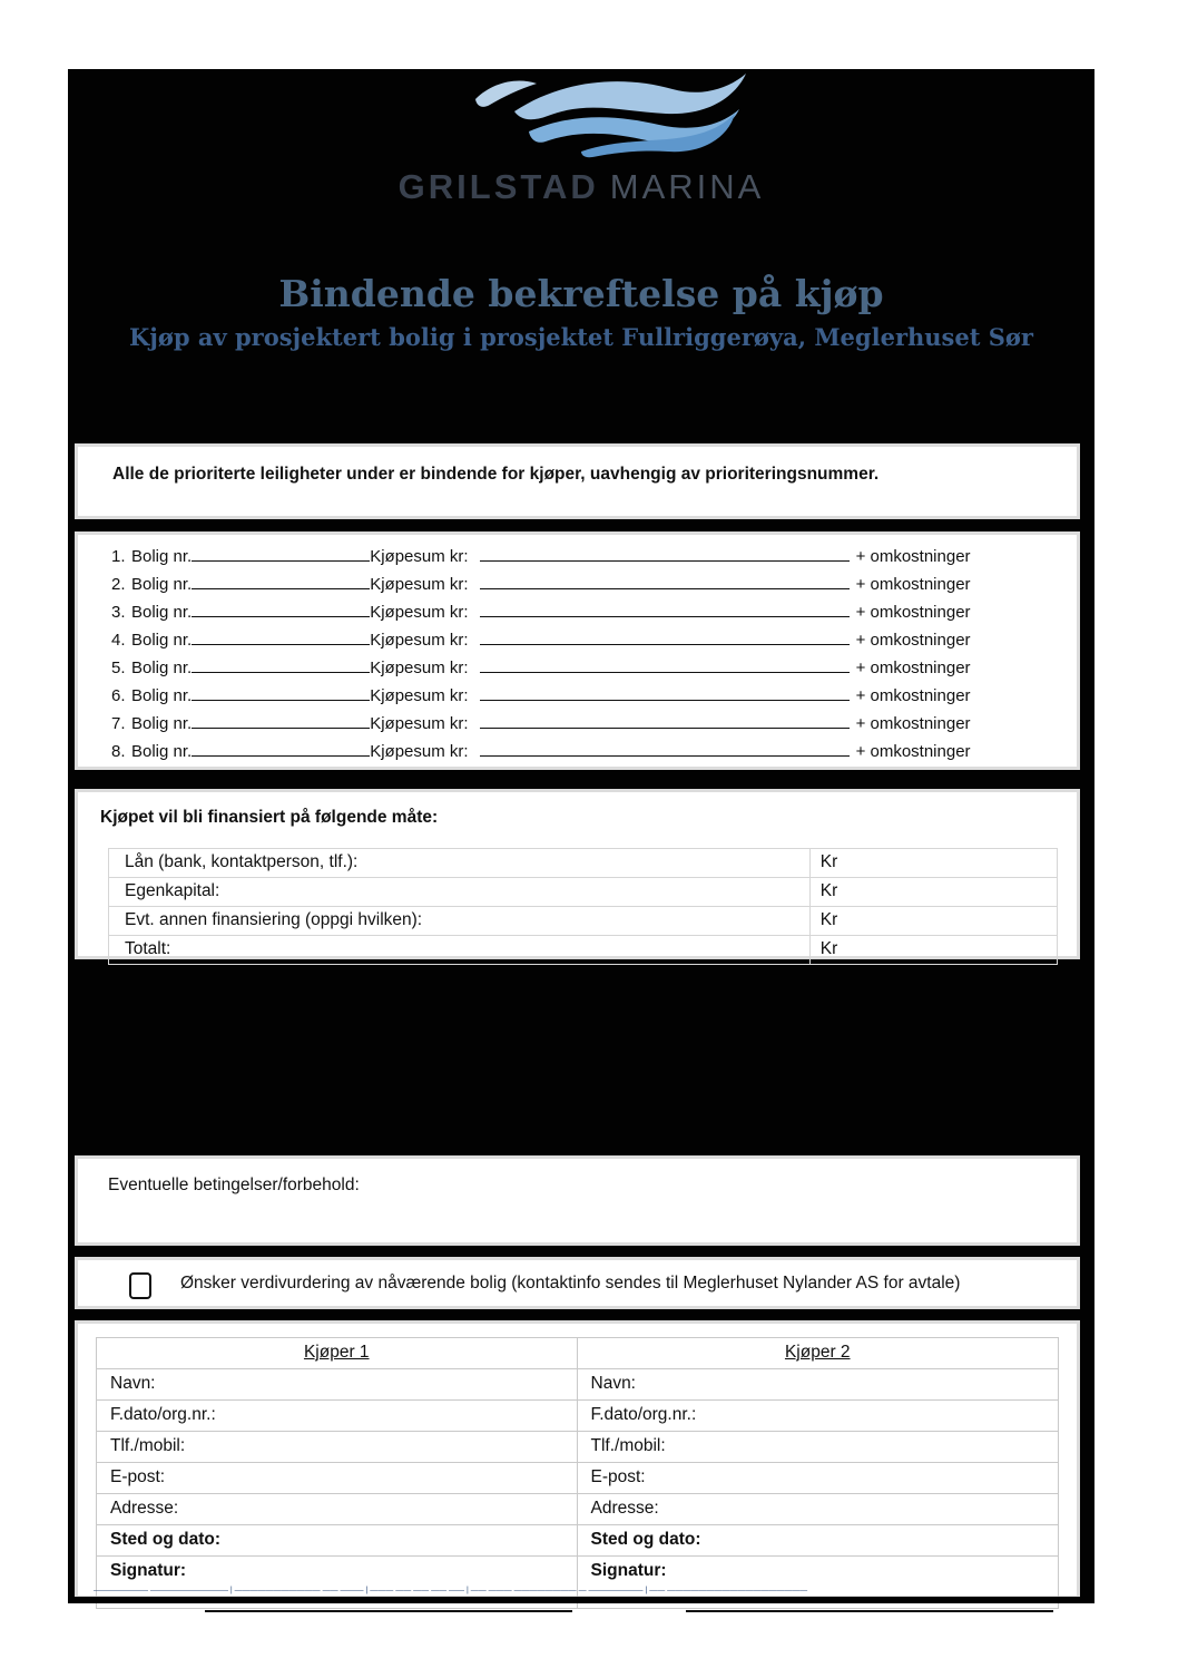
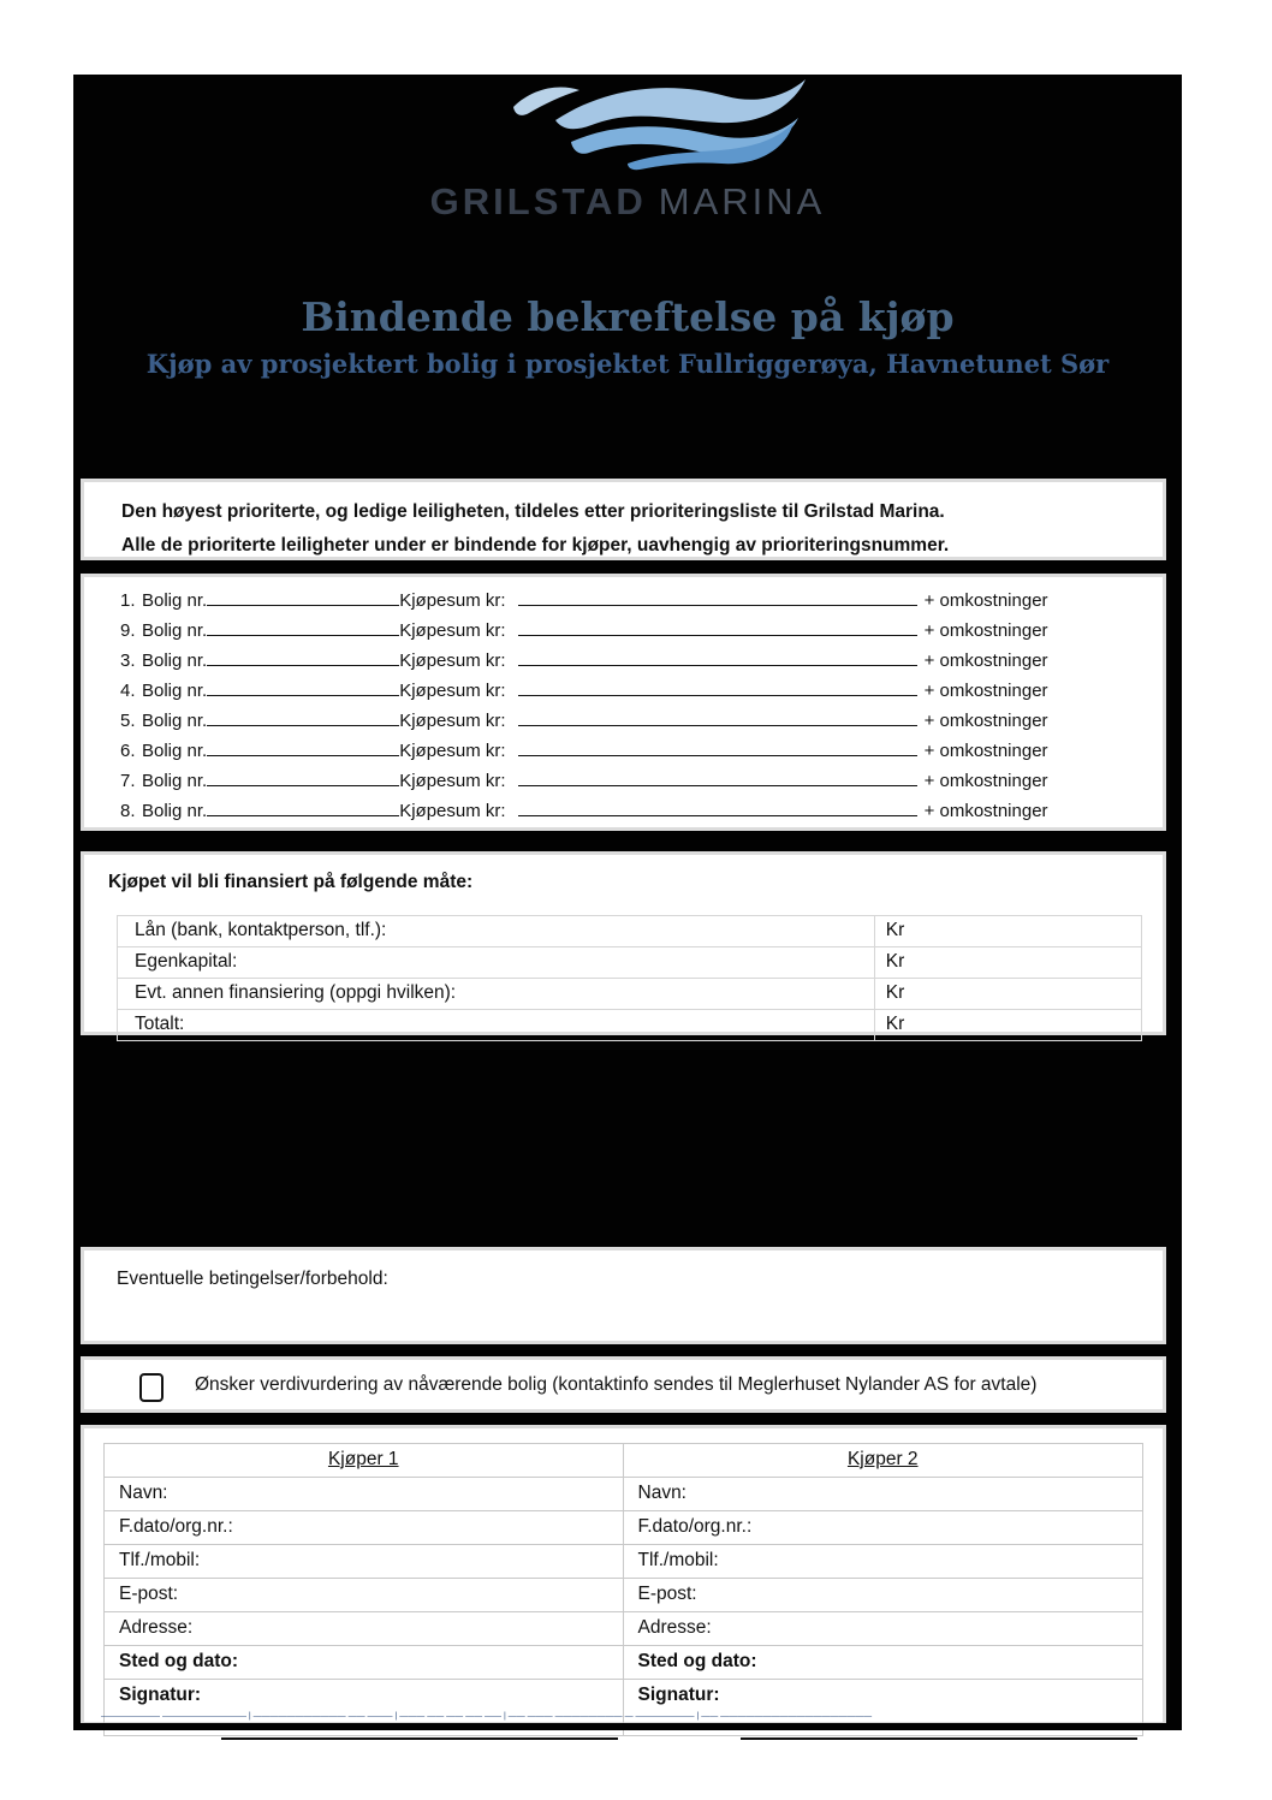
  GRILSTAD MARINA
  Bindende bekreftelse på kjøp
- Kjøp av prosjektert bolig i prosjektet Fullriggerøya, Meglerhuset Sør
+ Kjøp av prosjektert bolig i prosjektet Fullriggerøya, Havnetunet Sør
+ Den høyest prioriterte, og ledige leiligheten, tildeles etter prioriteringsliste til Grilstad Marina.
  Alle de prioriterte leiligheter under er bindende for kjøper, uavhengig av prioriteringsnummer.
  1.
  Bolig nr.
  Kjøpesum kr:
  + omkostninger
- 2.
+ 9.
  Bolig nr.
  Kjøpesum kr:
  + omkostninger
  3.
  Bolig nr.
  Kjøpesum kr:
  + omkostninger
  4.
  Bolig nr.
  Kjøpesum kr:
  + omkostninger
  5.
  Bolig nr.
  Kjøpesum kr:
  + omkostninger
  6.
  Bolig nr.
  Kjøpesum kr:
  + omkostninger
  7.
  Bolig nr.
  Kjøpesum kr:
  + omkostninger
  8.
  Bolig nr.
  Kjøpesum kr:
  + omkostninger
  Kjøpet vil bli finansiert på følgende måte:
  Lån (bank, kontaktperson, tlf.):
  Kr
  Egenkapital:
  Kr
  Evt. annen finansiering (oppgi hvilken):
  Kr
  Totalt:
  Kr
  Eventuelle betingelser/forbehold:
  Ønsker verdivurdering av nåværende bolig (kontaktinfo sendes til Meglerhuset Nylander AS for avtale)
  Kjøper 1
  Kjøper 2
  Navn:
  Navn:
  F.dato/org.nr.:
  F.dato/org.nr.:
  Tlf./mobil:
  Tlf./mobil:
  E-post:
  E-post:
  Adresse:
  Adresse:
  Sted og dato:
  Sted og dato:
  Signatur:
  Signatur:
